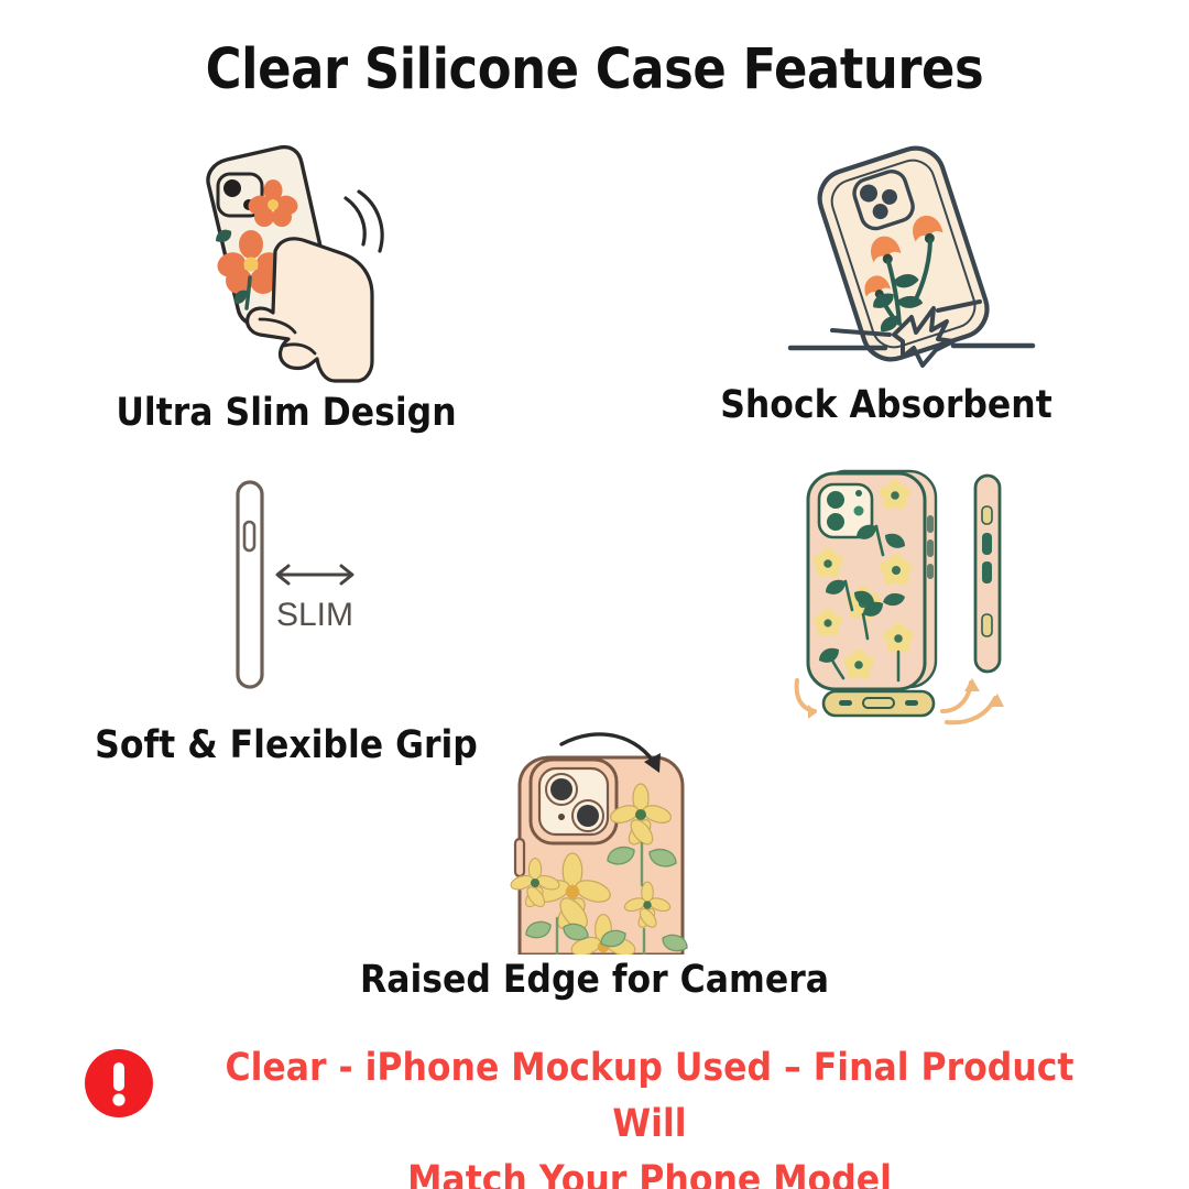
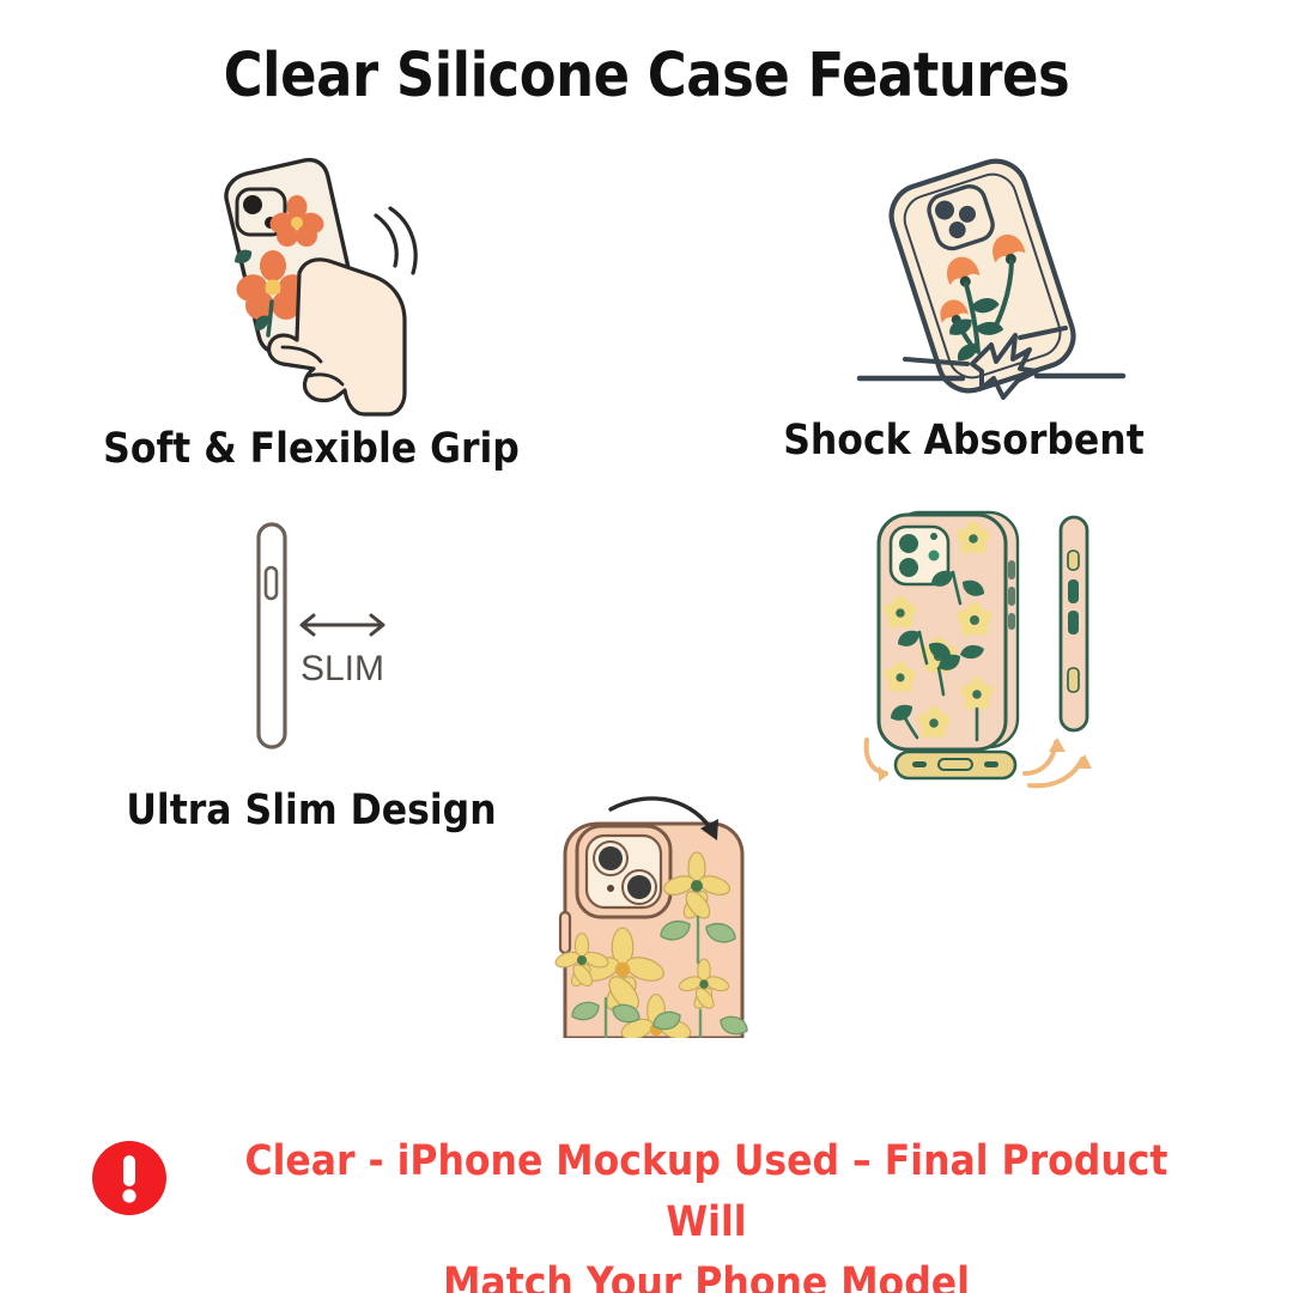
  Clear Silicone Case Features
- Ultra Slim Design
+ Soft & Flexible Grip
  Shock Absorbent
  SLIM
- Soft & Flexible Grip
+ Ultra Slim Design
- Raised Edge for Camera
  Clear - iPhone Mockup Used – Final Product Will
  Match Your Phone Model
